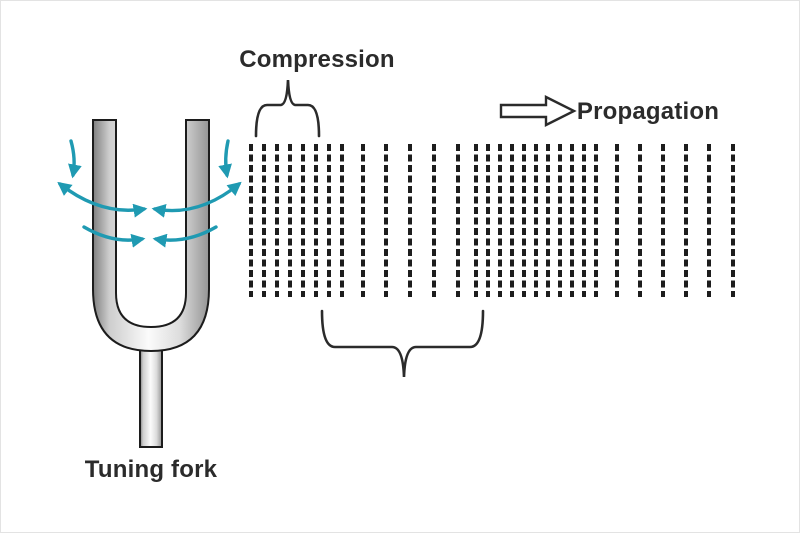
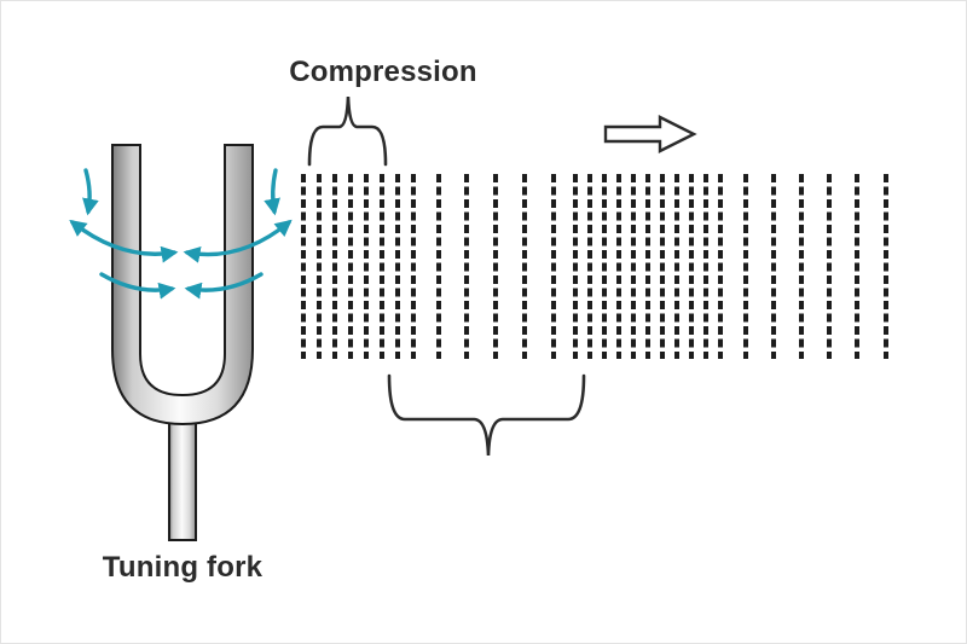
  Compression
- Propagation
  Tuning fork
